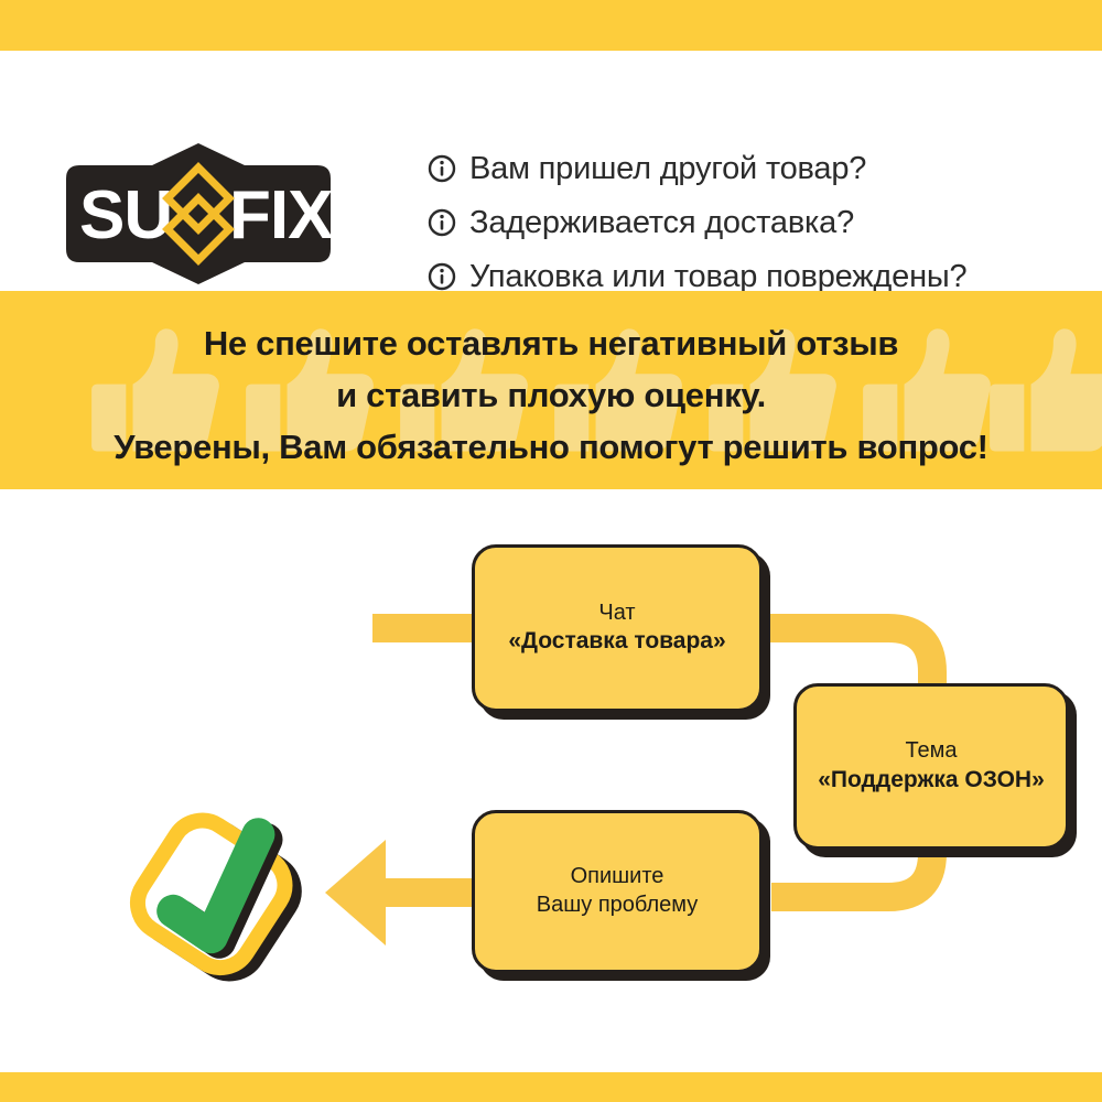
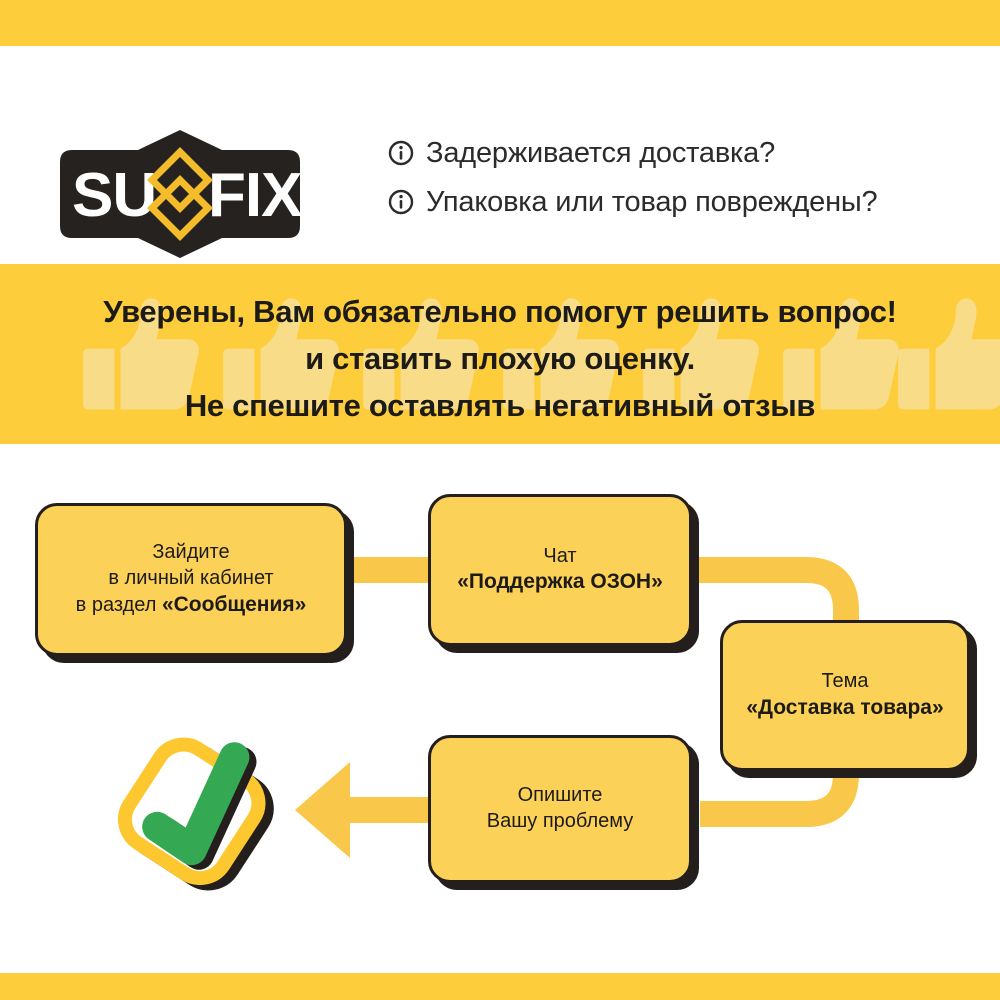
  SU
  FIX
- Вам пришел другой товар?
  Задерживается доставка?
  Упаковка или товар повреждены?
- Не спешите оставлять негативный отзыв
+ Уверены, Вам обязательно помогут решить вопрос!
  и ставить плохую оценку.
- Уверены, Вам обязательно помогут решить вопрос!
+ Не спешите оставлять негативный отзыв
+ Зайдите
+ в личный кабинет
+ в раздел «Сообщения»
  Чат
- «Доставка товара»
+ «Поддержка ОЗОН»
  Тема
- «Поддержка ОЗОН»
+ «Доставка товара»
  Опишите
  Вашу проблему
